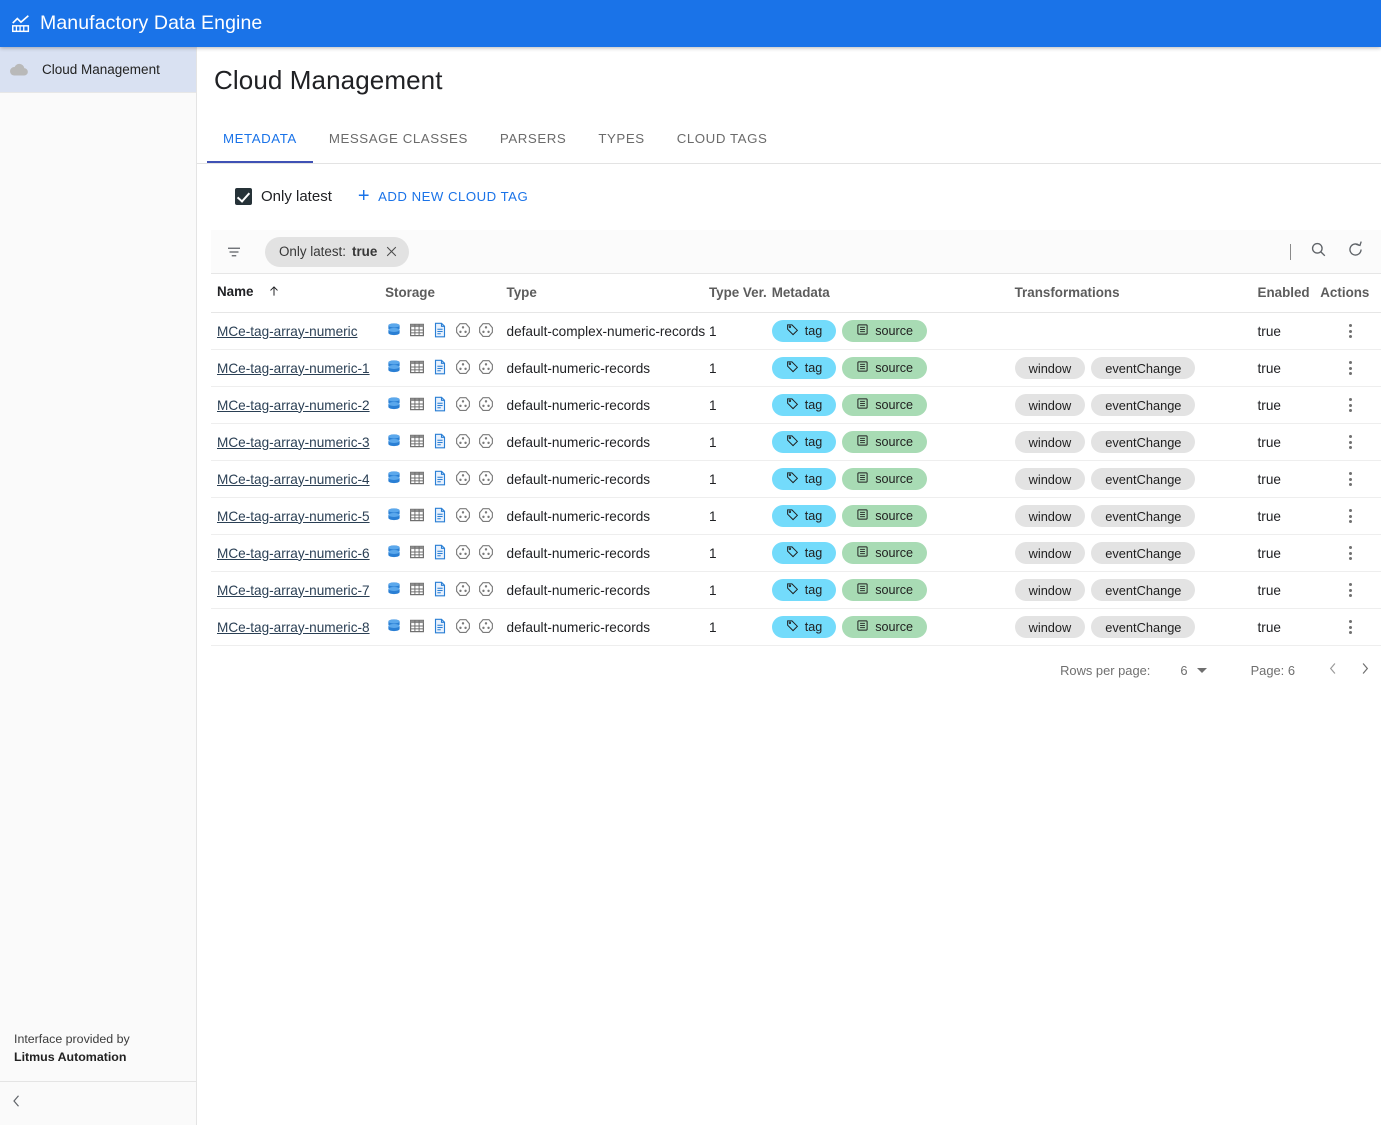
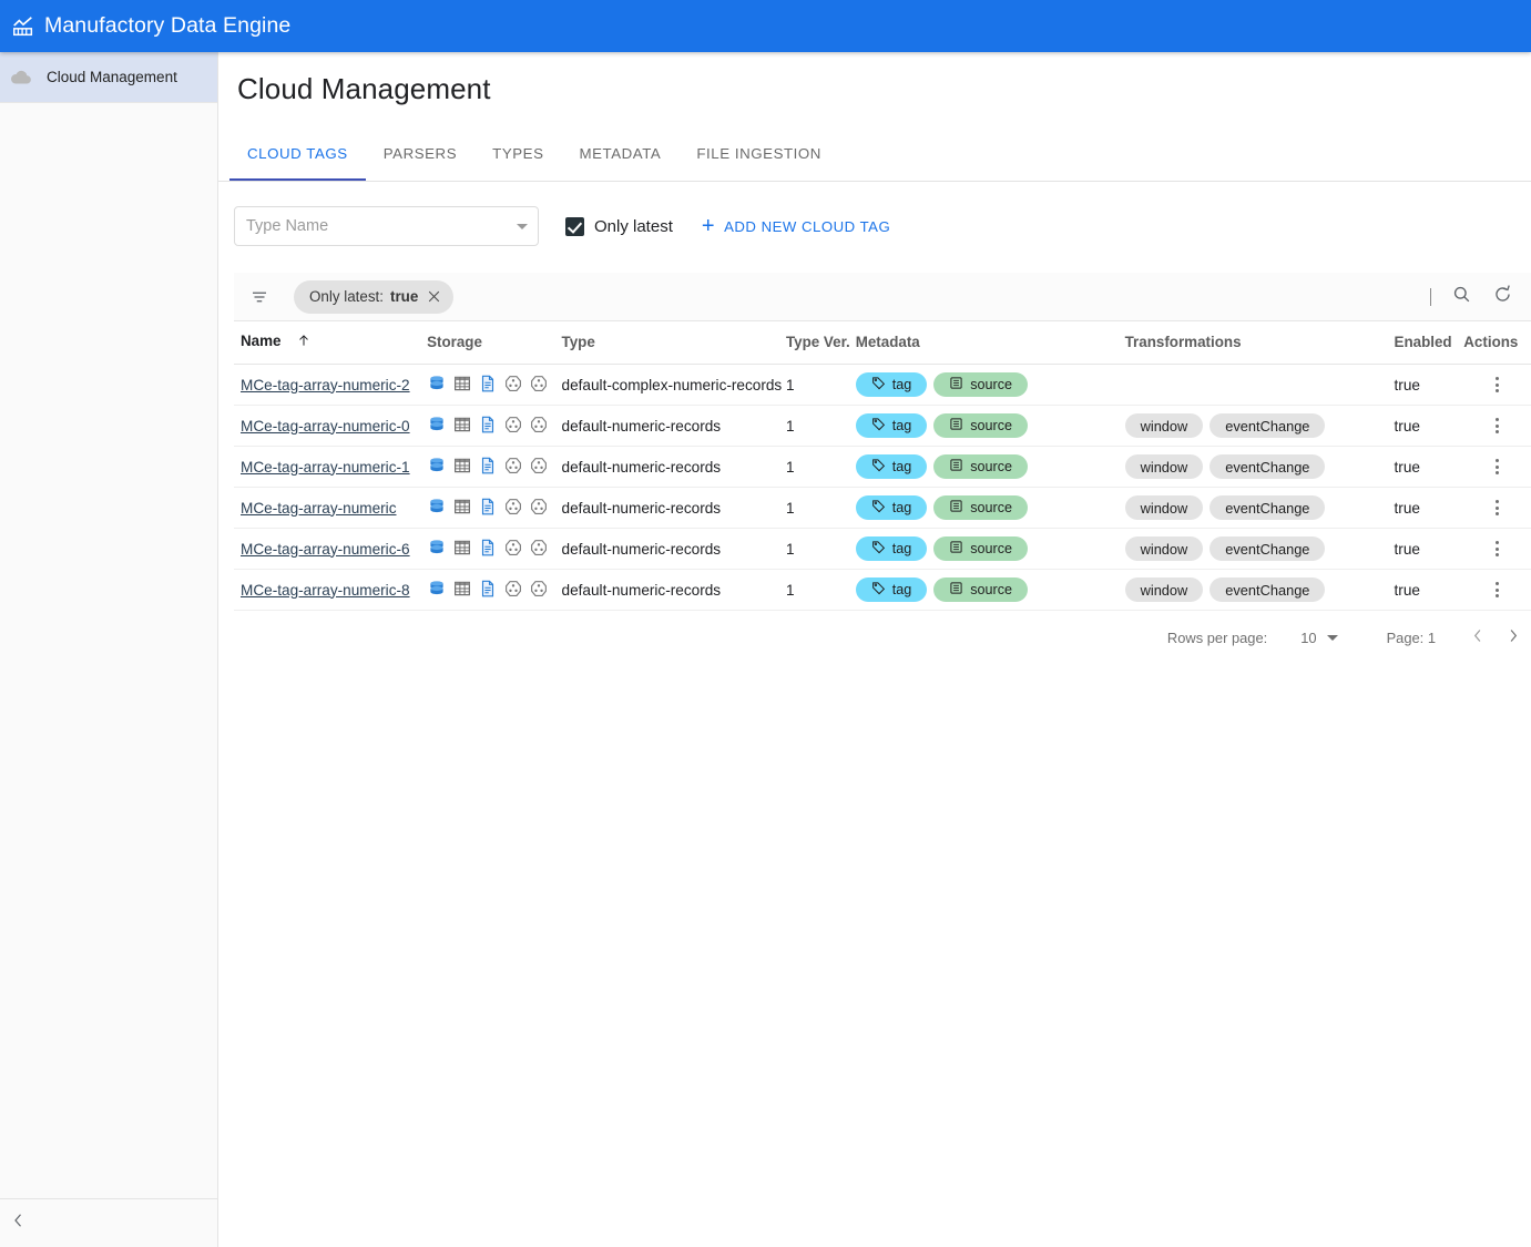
  Manufactory Data Engine
  Cloud Management
- Interface provided by
- Litmus Automation
  Cloud Management
- METADATA
+ CLOUD TAGS
- MESSAGE CLASSES
  PARSERS
  TYPES
- CLOUD TAGS
+ METADATA
+ FILE INGESTION
+ Type Name
  Only latest
  +
  ADD NEW CLOUD TAG
  Only latest:
  true
  Name	Storage	Type	Type Ver.	Metadata	Transformations	Enabled	Actions
- MCe-tag-array-numeric		default-complex-numeric-records	1	tag source		true
+ MCe-tag-array-numeric-2		default-complex-numeric-records	1	tag source		true
+ MCe-tag-array-numeric-0		default-numeric-records	1	tag source	window eventChange	true
  MCe-tag-array-numeric-1		default-numeric-records	1	tag source	window eventChange	true
- MCe-tag-array-numeric-2		default-numeric-records	1	tag source	window eventChange	true
+ MCe-tag-array-numeric		default-numeric-records	1	tag source	window eventChange	true
- MCe-tag-array-numeric-3		default-numeric-records	1	tag source	window eventChange	true
- MCe-tag-array-numeric-4		default-numeric-records	1	tag source	window eventChange	true
- MCe-tag-array-numeric-5		default-numeric-records	1	tag source	window eventChange	true
  MCe-tag-array-numeric-6		default-numeric-records	1	tag source	window eventChange	true
- MCe-tag-array-numeric-7		default-numeric-records	1	tag source	window eventChange	true
  MCe-tag-array-numeric-8		default-numeric-records	1	tag source	window eventChange	true
  Rows per page:
- 6
+ 10
- Page: 6
+ Page: 1
